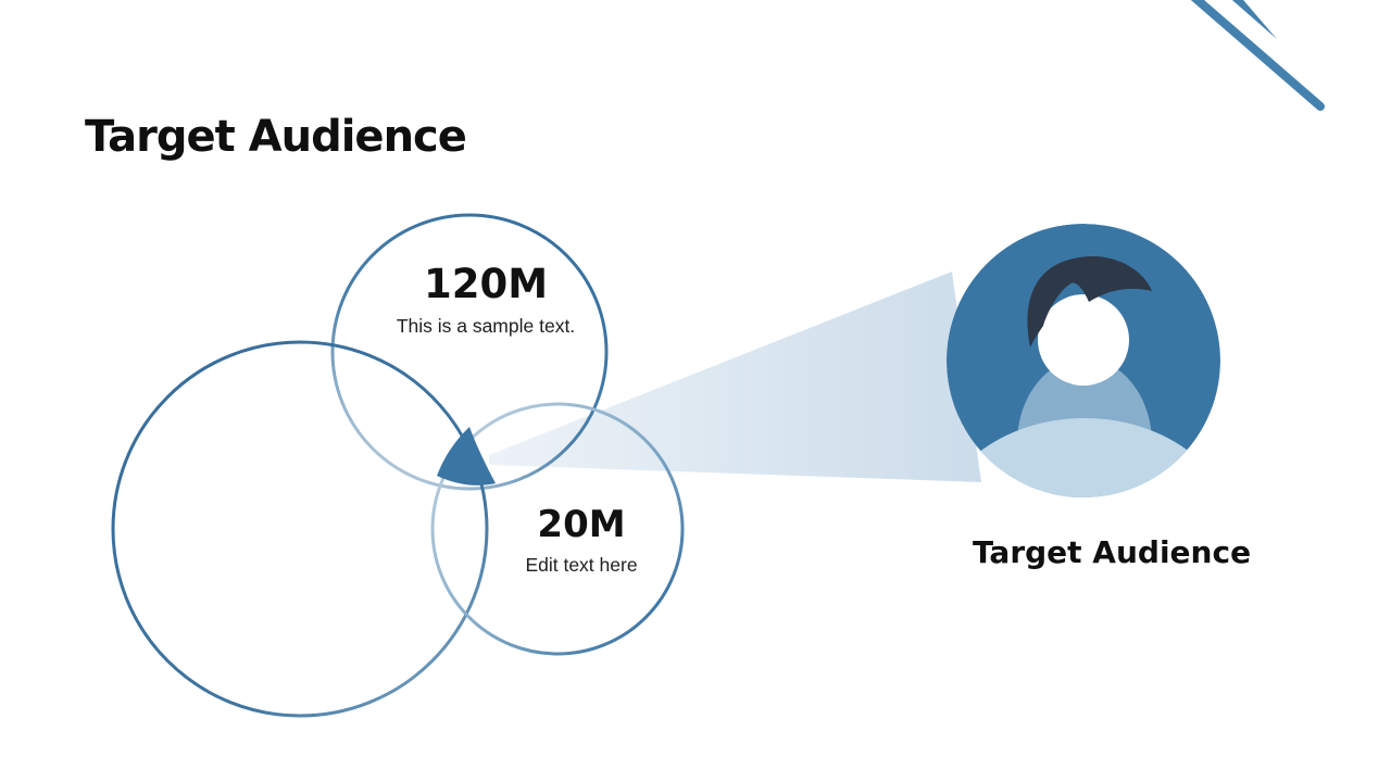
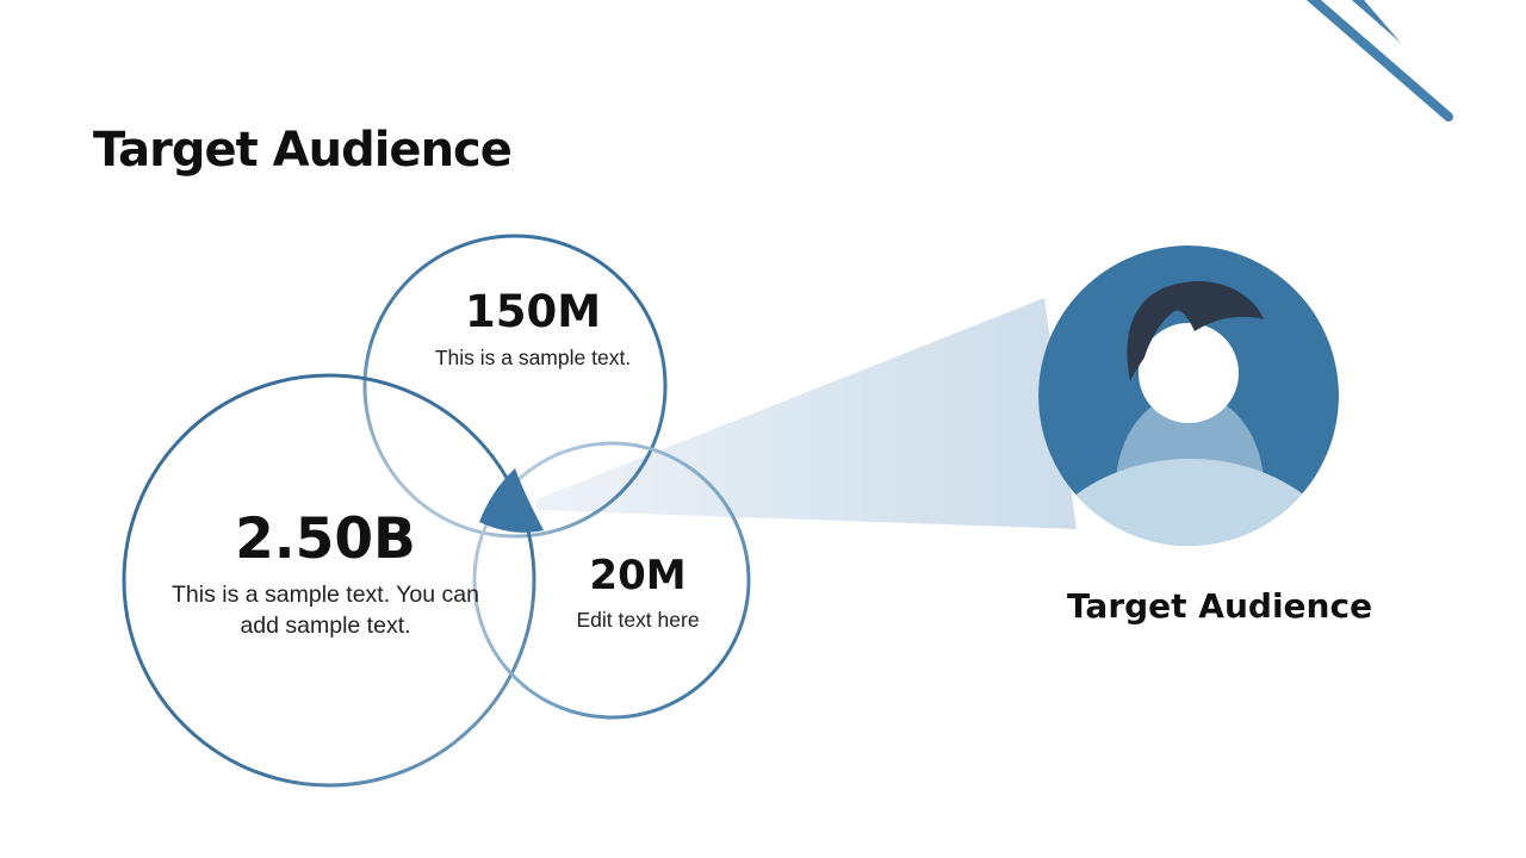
  Target Audience
- 120M
+ 150M
  This is a sample text.
+ 2.50B
+ This is a sample text. You can add sample text.
  20M
  Edit text here
  Target Audience
